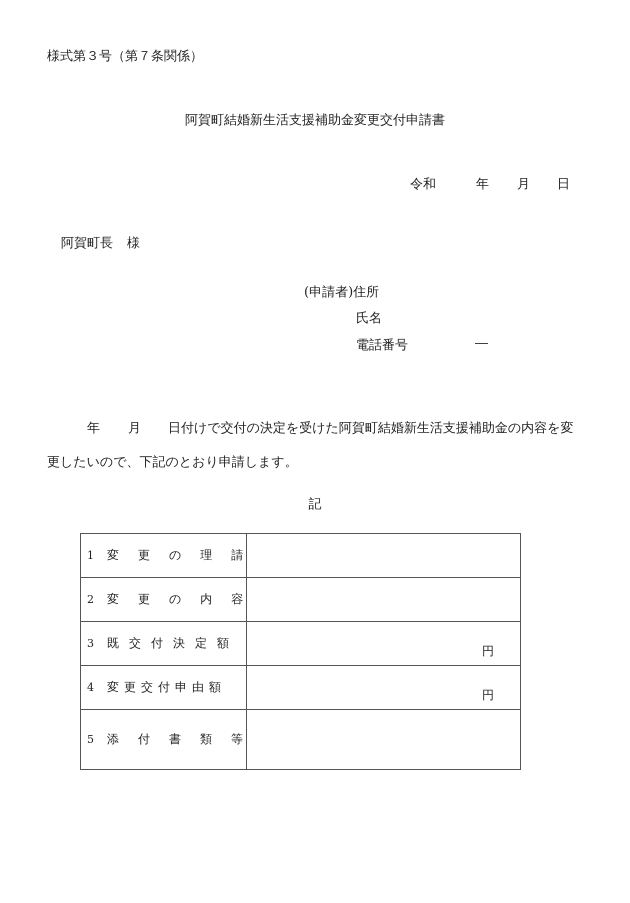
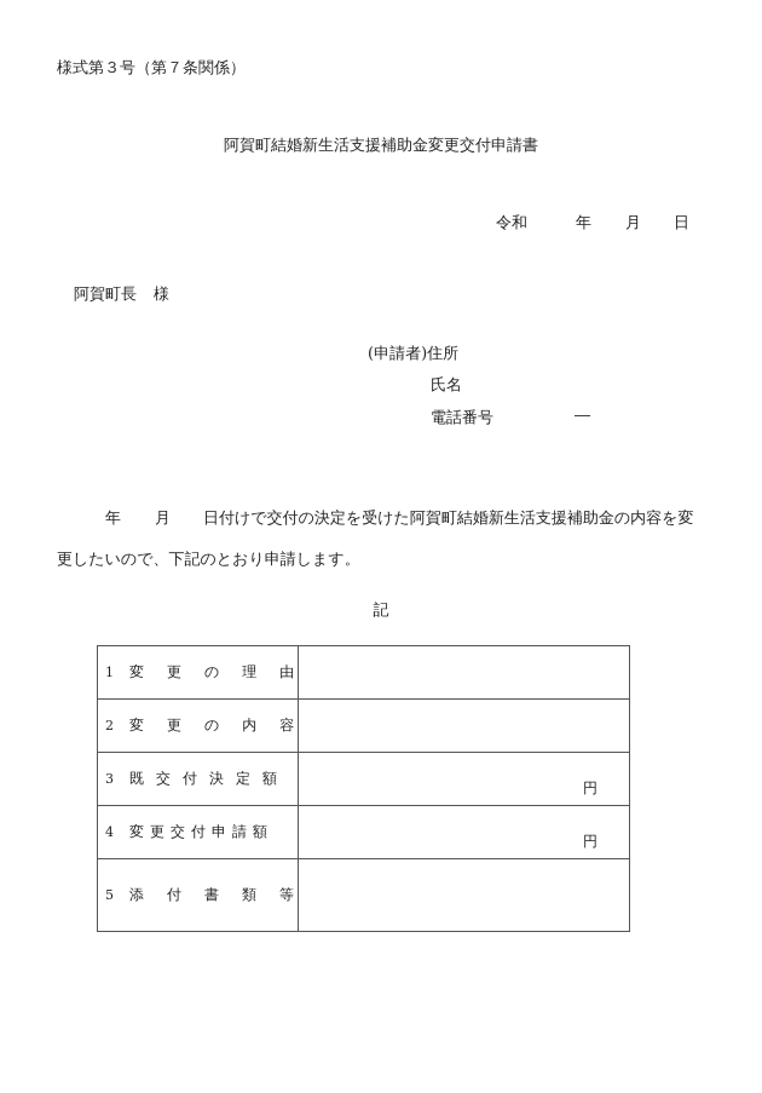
  様式第３号（第７条関係）
  阿賀町結婚新生活支援補助金変更交付申請書
  令和
  年
  月
  日
  阿賀町長 様
  (申請者)住所
  氏名
  電話番号
  ―
  年
  月
  日付けで交付の決定を受けた阿賀町結婚新生活支援補助金の内容を変
  更したいので、下記のとおり申請します。
  記
- 1 変 更 の 理 請
+ 1 変 更 の 理 由
  2 変 更 の 内 容
  3 既 交 付 決 定 額	円
- 4 変 更 交 付 申 由 額	円
+ 4 変 更 交 付 申 請 額	円
  5 添 付 書 類 等
